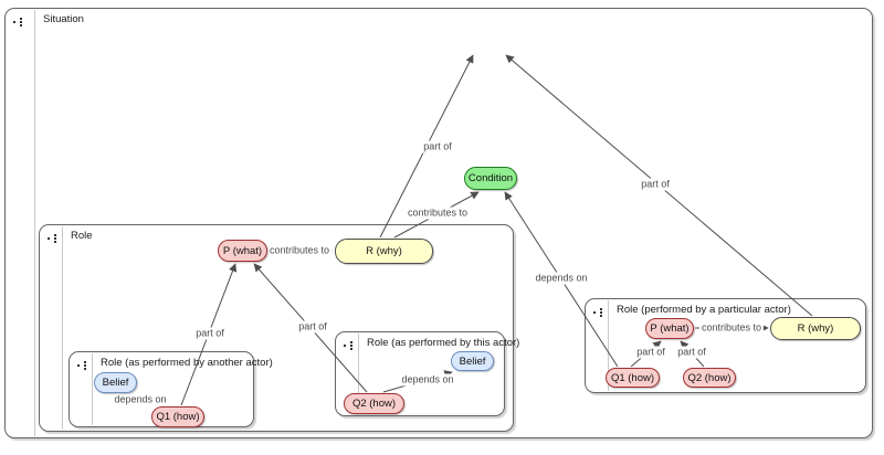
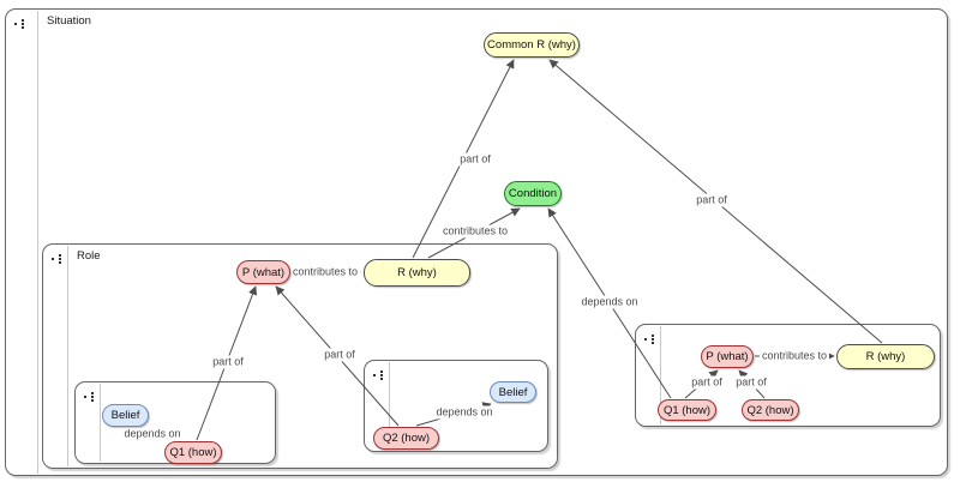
  Situation
  Role
- Role (as performed by another actor)
- Role (as performed by this actor)
- Role (performed by a particular actor)
  part of
  part of
  contributes to
  depends on
  contributes to
  part of
  part of
  depends on
  depends on
  part of
  part of
  contributes to
+ Common R (why)
  Condition
  P (what)
  R (why)
  Belief
  Q1 (how)
  Belief
  Q2 (how)
  P (what)
  R (why)
  Q1 (how)
  Q2 (how)
